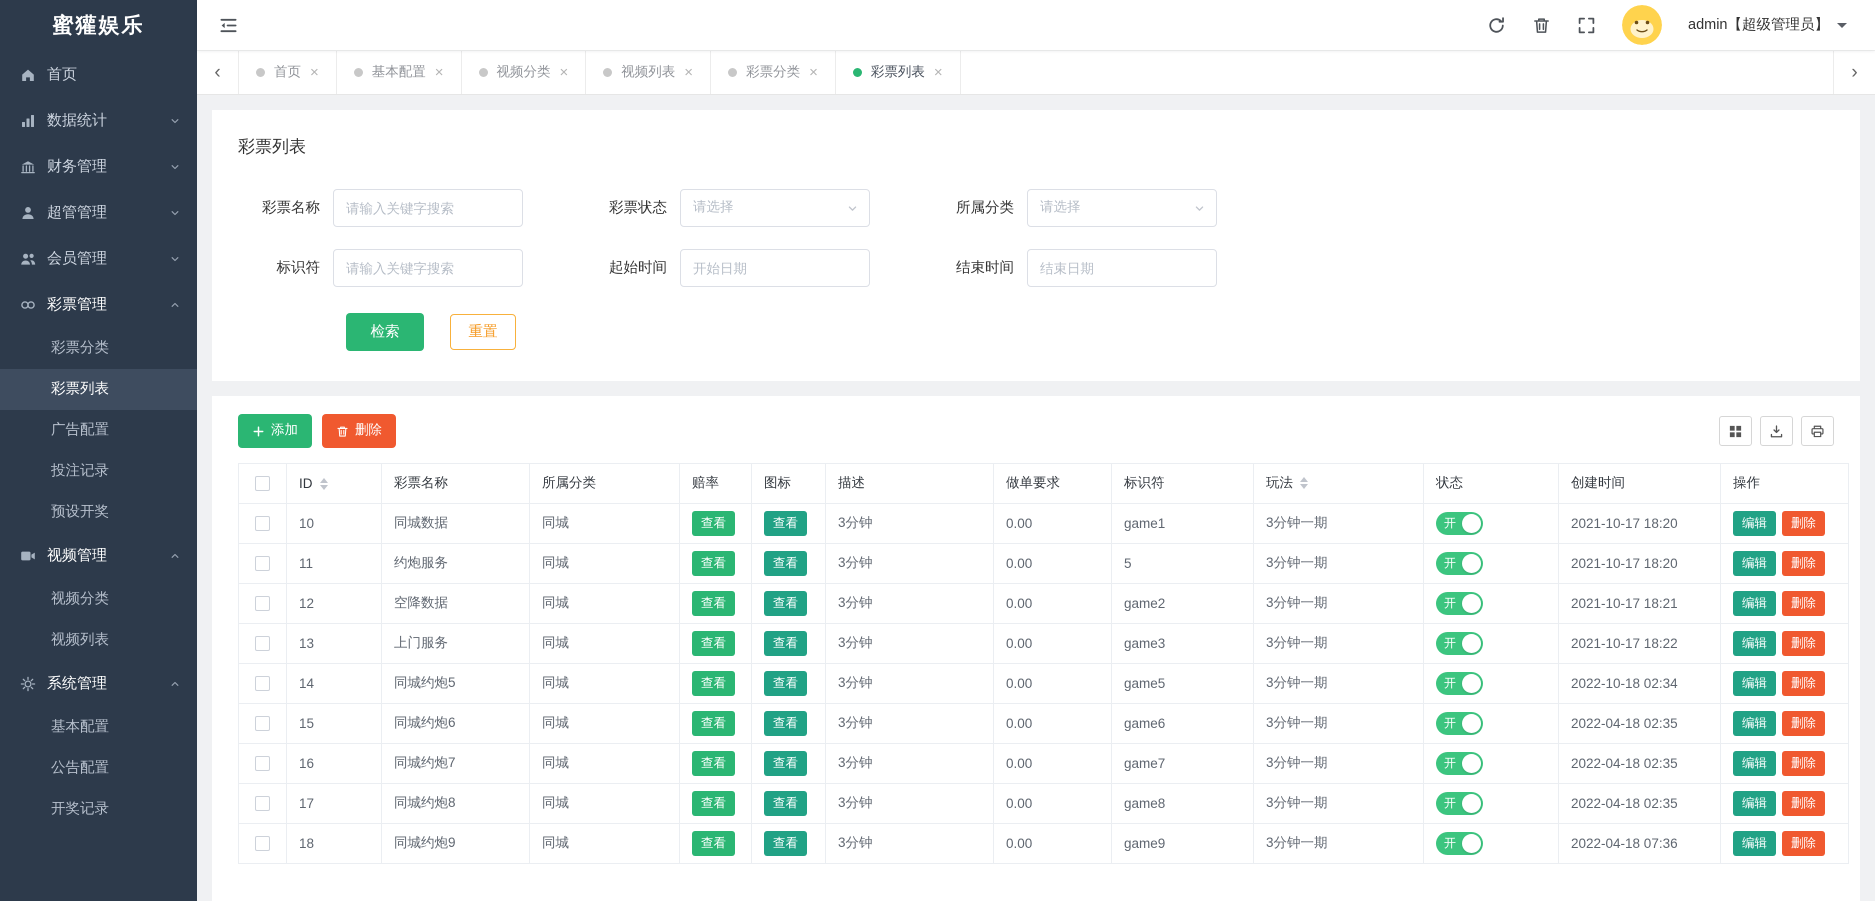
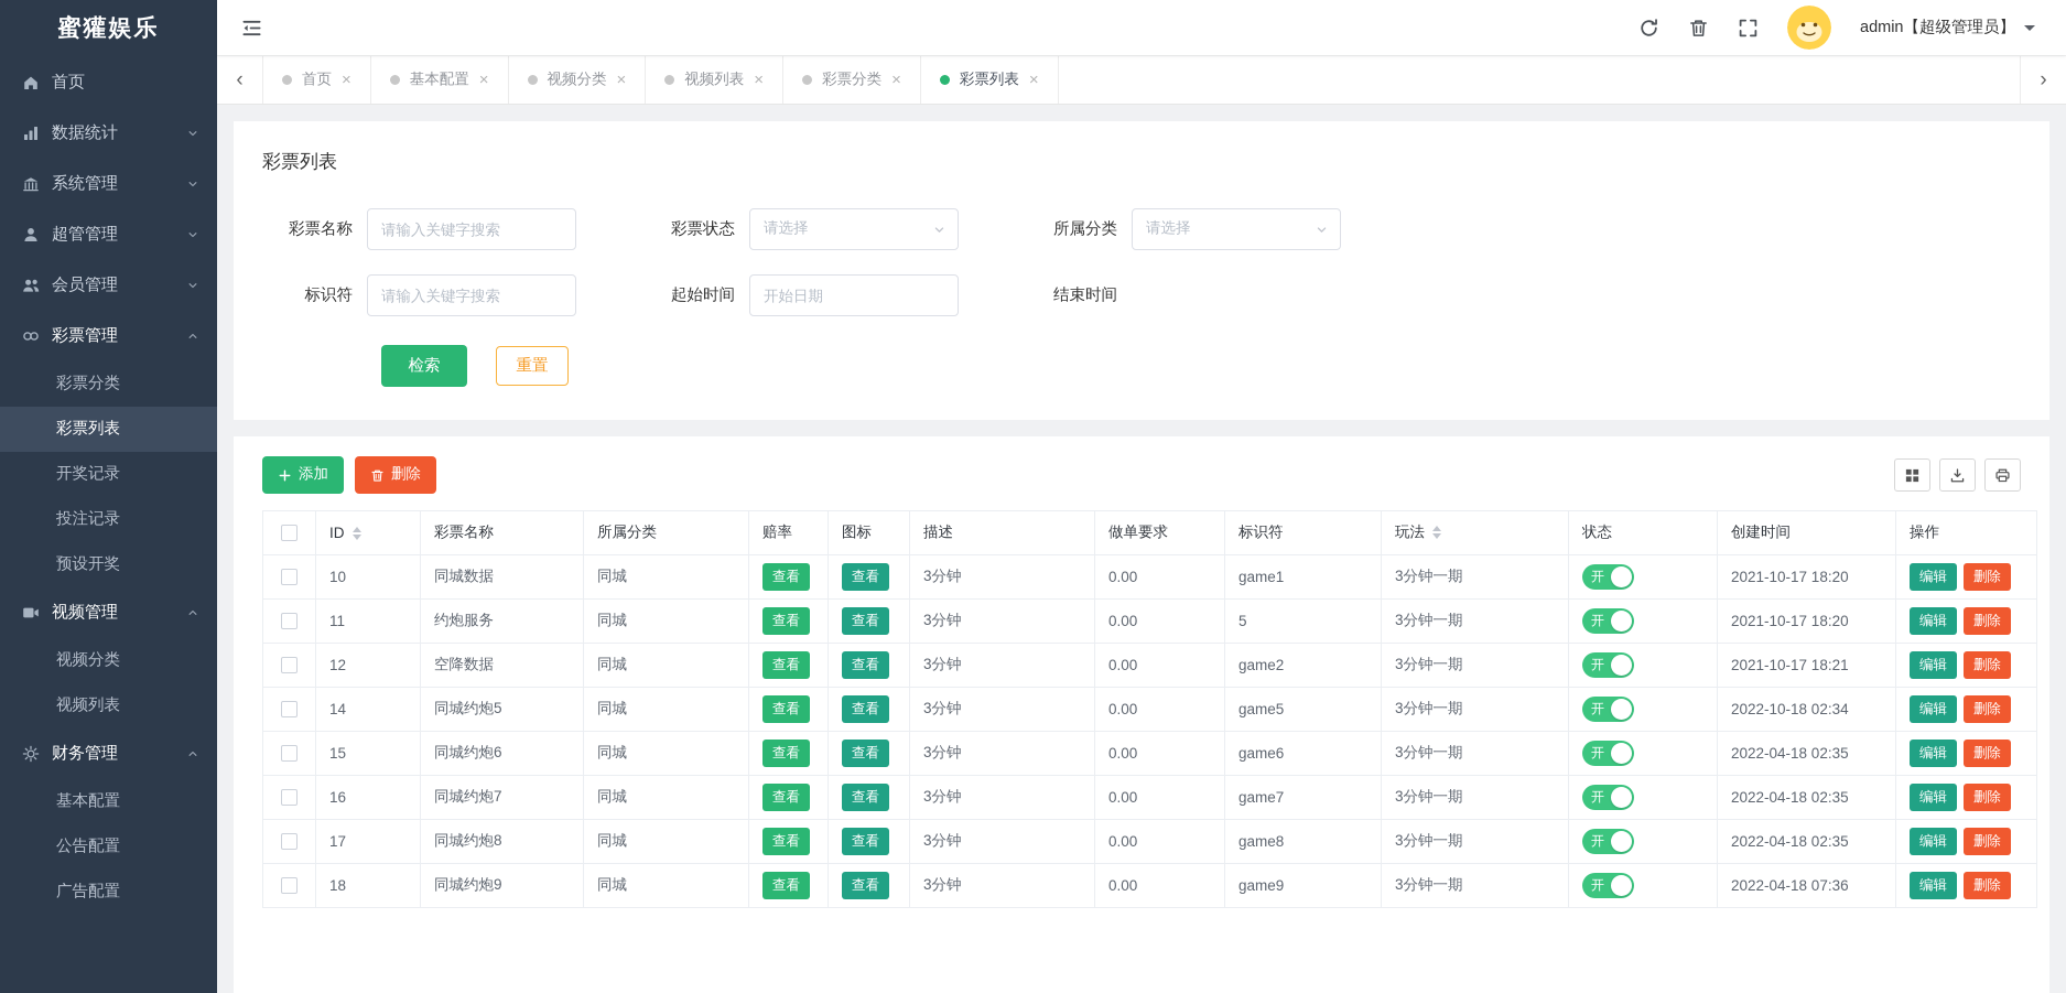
  蜜獾娱乐
  首页
  数据统计
- 财务管理
+ 系统管理
  超管管理
  会员管理
  彩票管理
  彩票分类
  彩票列表
- 广告配置
+ 开奖记录
  投注记录
  预设开奖
  视频管理
  视频分类
  视频列表
- 系统管理
+ 财务管理
  基本配置
  公告配置
- 开奖记录
+ 广告配置
  admin【超级管理员】
  ‹
  首页
  ×
  基本配置
  ×
  视频分类
  ×
  视频列表
  ×
  彩票分类
  ×
  彩票列表
  ×
  ›
  彩票列表
  彩票名称
  请输入关键字搜索
  彩票状态
  请选择
  所属分类
  请选择
  标识符
  请输入关键字搜索
  起始时间
  开始日期
  结束时间
- 结束日期
  检索
  重置
  添加
  删除
  	ID	彩票名称	所属分类	赔率	图标	描述	做单要求	标识符	玩法	状态	创建时间	操作
  	10	同城数据	同城	查看	查看	3分钟	0.00	game1	3分钟一期	开	2021-10-17 18:20	编辑 删除
  	11	约炮服务	同城	查看	查看	3分钟	0.00	5	3分钟一期	开	2021-10-17 18:20	编辑 删除
  	12	空降数据	同城	查看	查看	3分钟	0.00	game2	3分钟一期	开	2021-10-17 18:21	编辑 删除
- 	13	上门服务	同城	查看	查看	3分钟	0.00	game3	3分钟一期	开	2021-10-17 18:22	编辑 删除
  	14	同城约炮5	同城	查看	查看	3分钟	0.00	game5	3分钟一期	开	2022-10-18 02:34	编辑 删除
  	15	同城约炮6	同城	查看	查看	3分钟	0.00	game6	3分钟一期	开	2022-04-18 02:35	编辑 删除
  	16	同城约炮7	同城	查看	查看	3分钟	0.00	game7	3分钟一期	开	2022-04-18 02:35	编辑 删除
  	17	同城约炮8	同城	查看	查看	3分钟	0.00	game8	3分钟一期	开	2022-04-18 02:35	编辑 删除
  	18	同城约炮9	同城	查看	查看	3分钟	0.00	game9	3分钟一期	开	2022-04-18 07:36	编辑 删除
